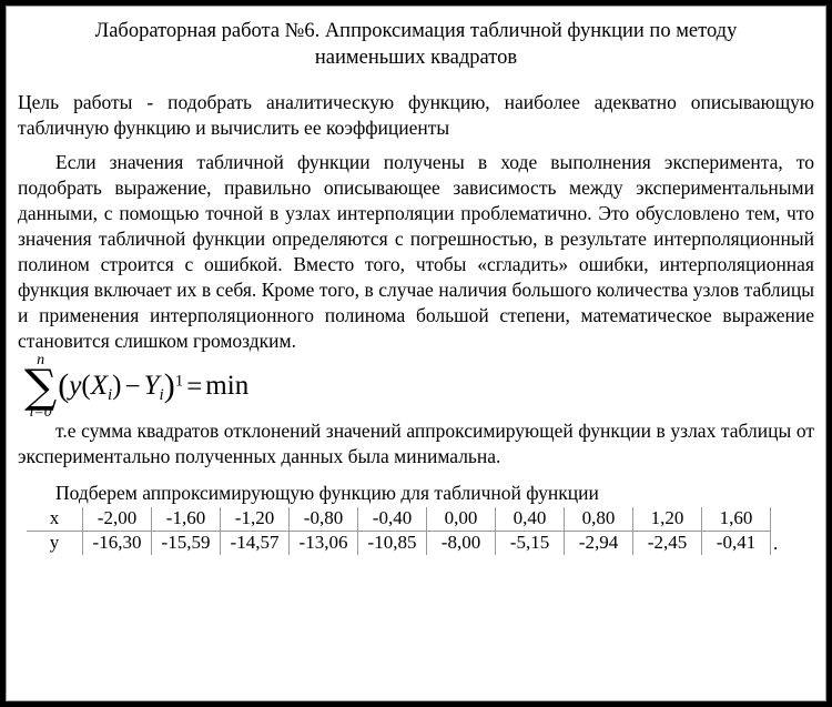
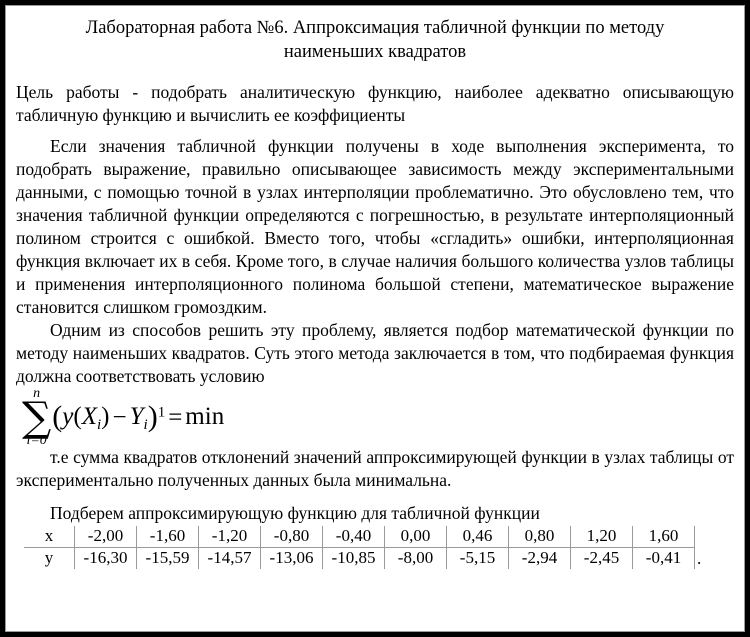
  Лабораторная работа №6. Аппроксимация табличной функции по методу наименьших квадратов
  Цель работы - подобрать аналитическую функцию, наиболее адекватно описывающую табличную функцию и вычислить ее коэффициенты
  Если значения табличной функции получены в ходе выполнения эксперимента, то подобрать выражение, правильно описывающее зависимость между экспериментальными данными, с помощью точной в узлах интерполяции проблематично. Это обусловлено тем, что значения табличной функции определяются с погрешностью, в результате интерполяционный полином строится с ошибкой. Вместо того, чтобы «сгладить» ошибки, интерполяционная функция включает их в себя. Кроме того, в случае наличия большого количества узлов таблицы и применения интерполяционного полинома большой степени, математическое выражение становится слишком громоздким.
+ Одним из способов решить эту проблему, является подбор математической функции по методу наименьших квадратов. Суть этого метода заключается в том, что подбираемая функция должна соответствовать условию
  n
  ∑
  i=0
  (y(Xi)−Yi)1 =min
  т.е сумма квадратов отклонений значений аппроксимирующей функции в узлах таблицы от экспериментально полученных данных была минимальна.
  Подберем аппроксимирующую функцию для табличной функции
- x	-2,00	-1,60	-1,20	-0,80	-0,40	0,00	0,40	0,80	1,20	1,60
+ x	-2,00	-1,60	-1,20	-0,80	-0,40	0,00	0,46	0,80	1,20	1,60
  y	-16,30	-15,59	-14,57	-13,06	-10,85	-8,00	-5,15	-2,94	-2,45	-0,41
  .
